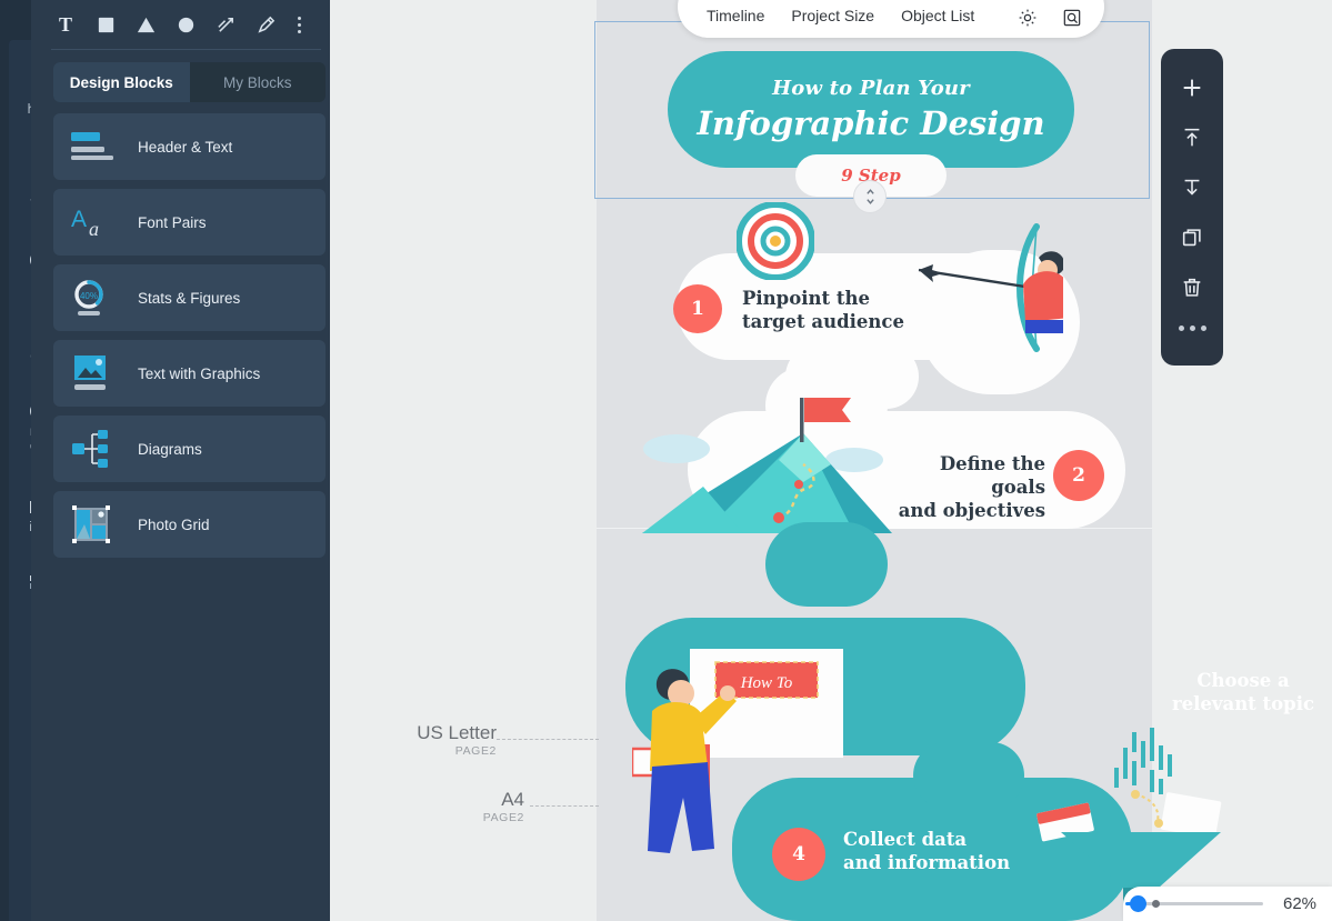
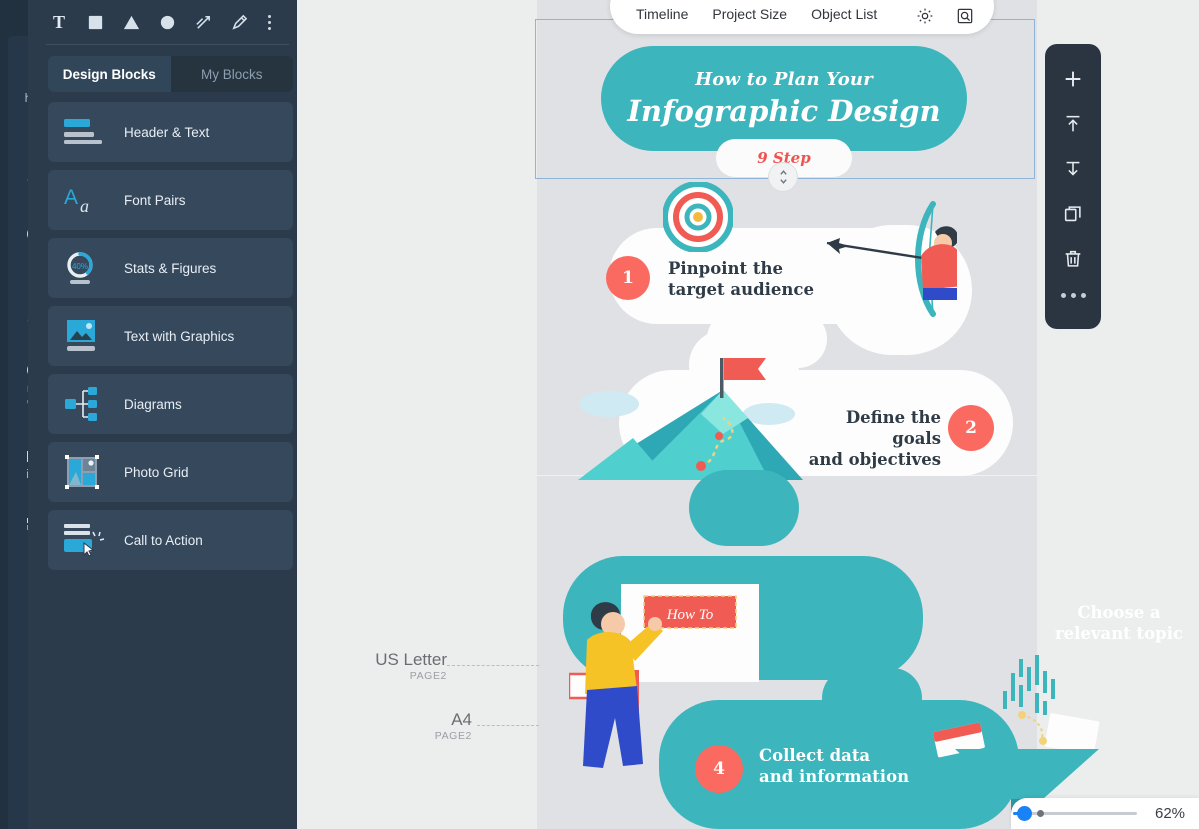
  T
  Design Blocks
  My Blocks
  Header & Text
  A
  a
  Font Pairs
  40%
  Stats & Figures
  Text with Graphics
  Diagrams
  Photo Grid
+ Call to Action
  1
  Pinpoint the
  target audience
  2
  Define the goals
  and objectives
  How To
  4
  Collect data
  and information
  How to Plan Your
  Infographic Design
  9 Step
  US Letter
  PAGE2
  A4
  PAGE2
  Timeline
  Project Size
  Object List
  62%
